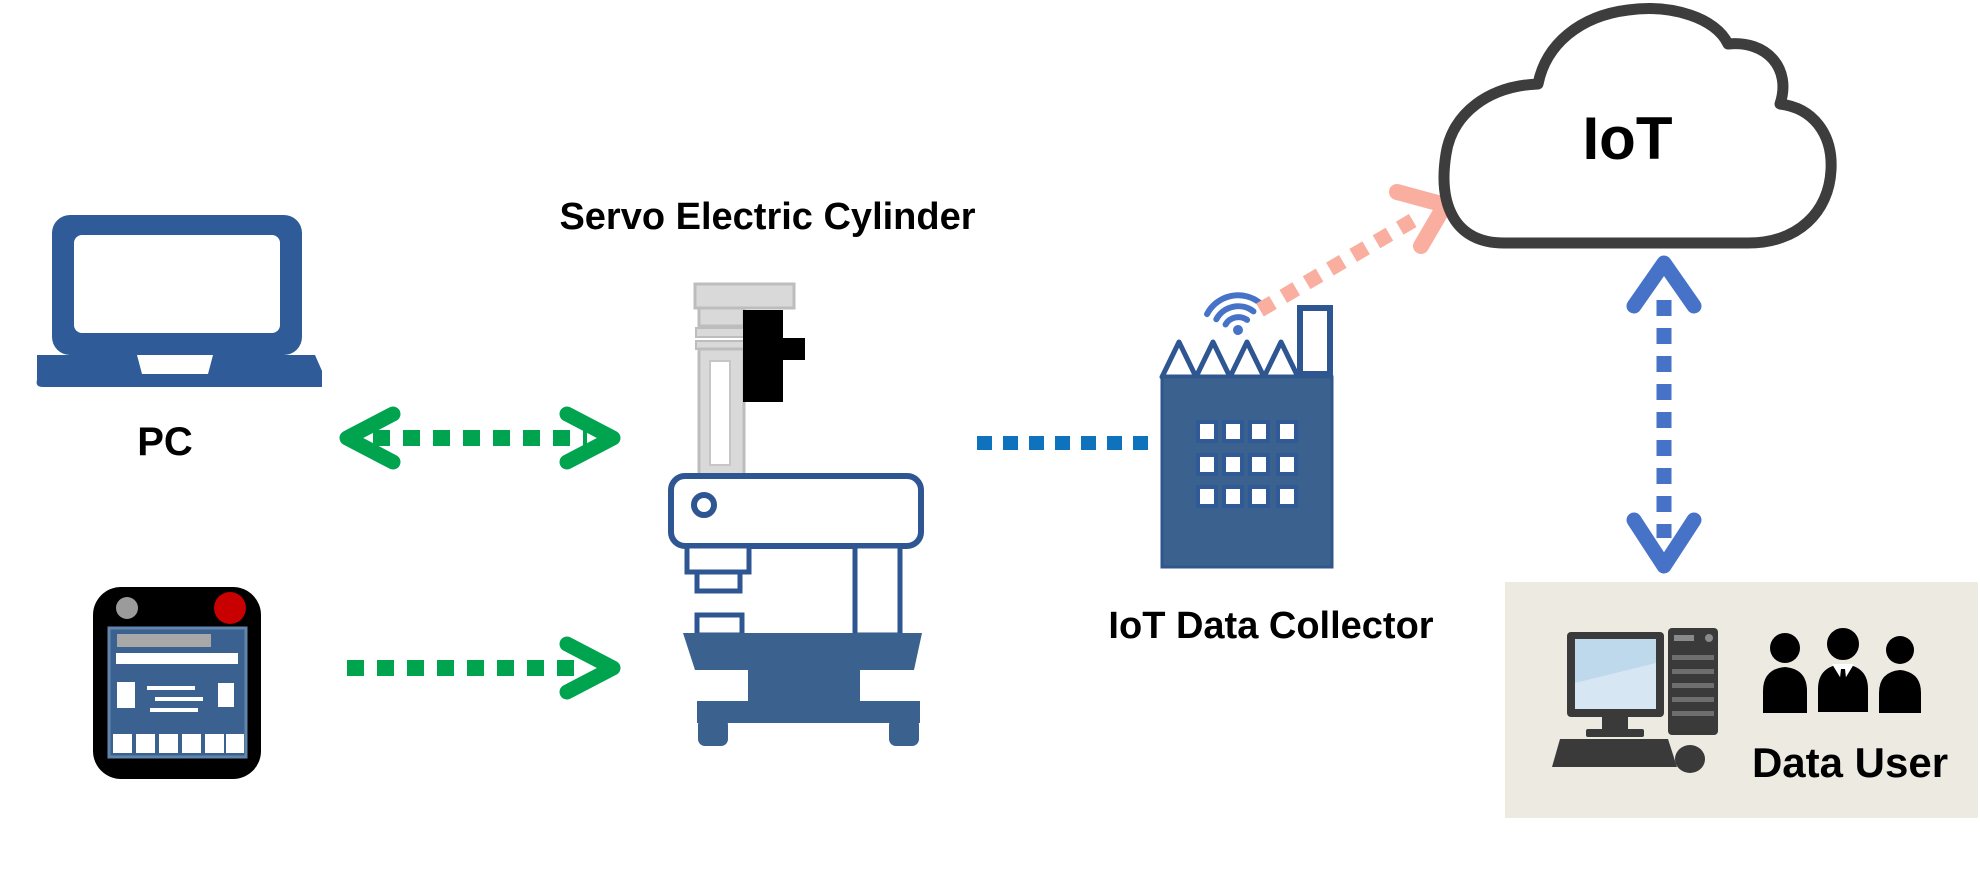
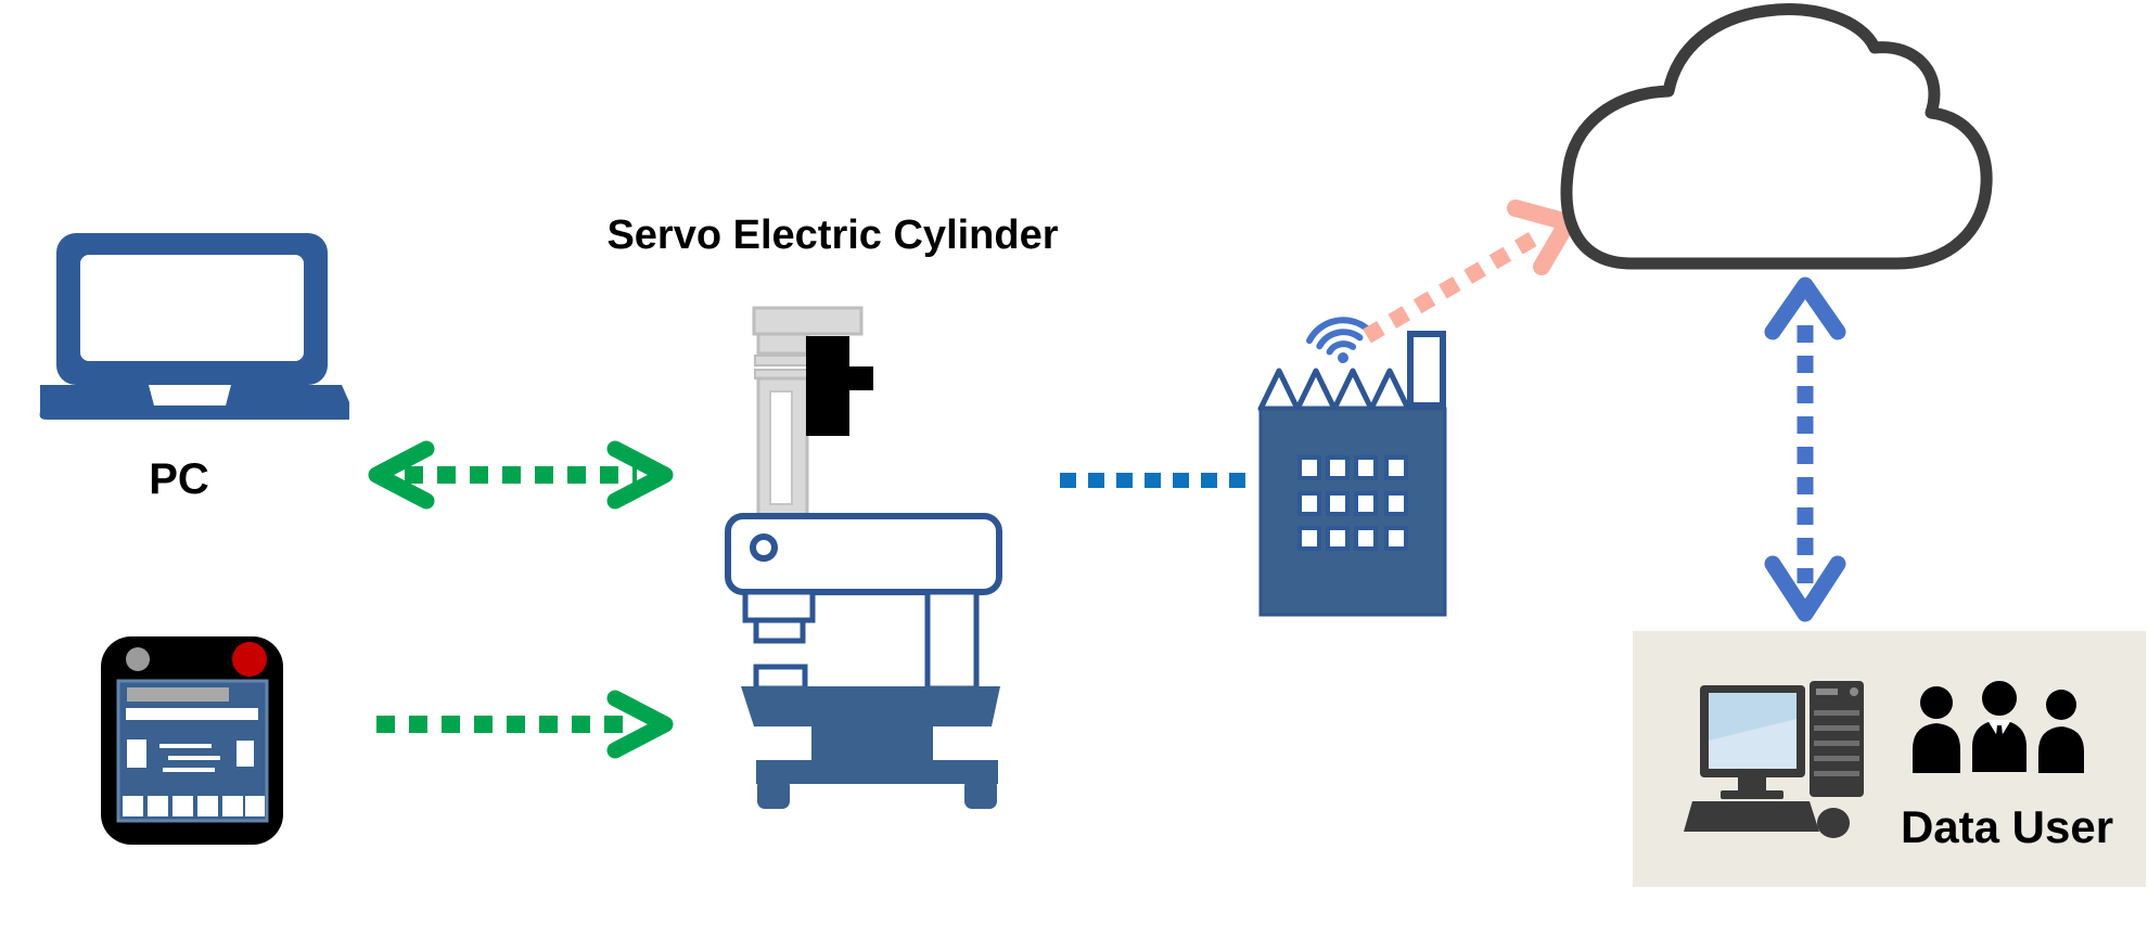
  PC
  Servo Electric Cylinder
- IoT Data Collector
- IoT
  Data User
